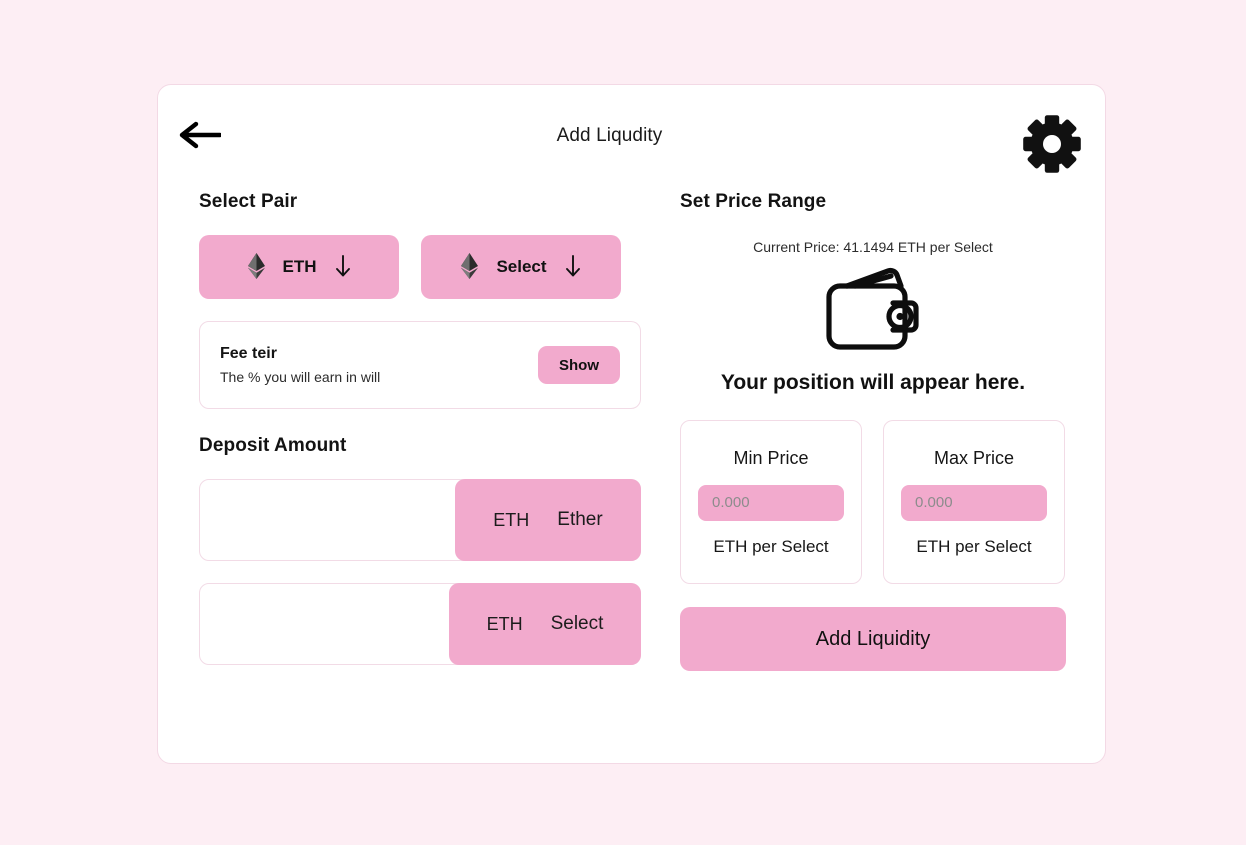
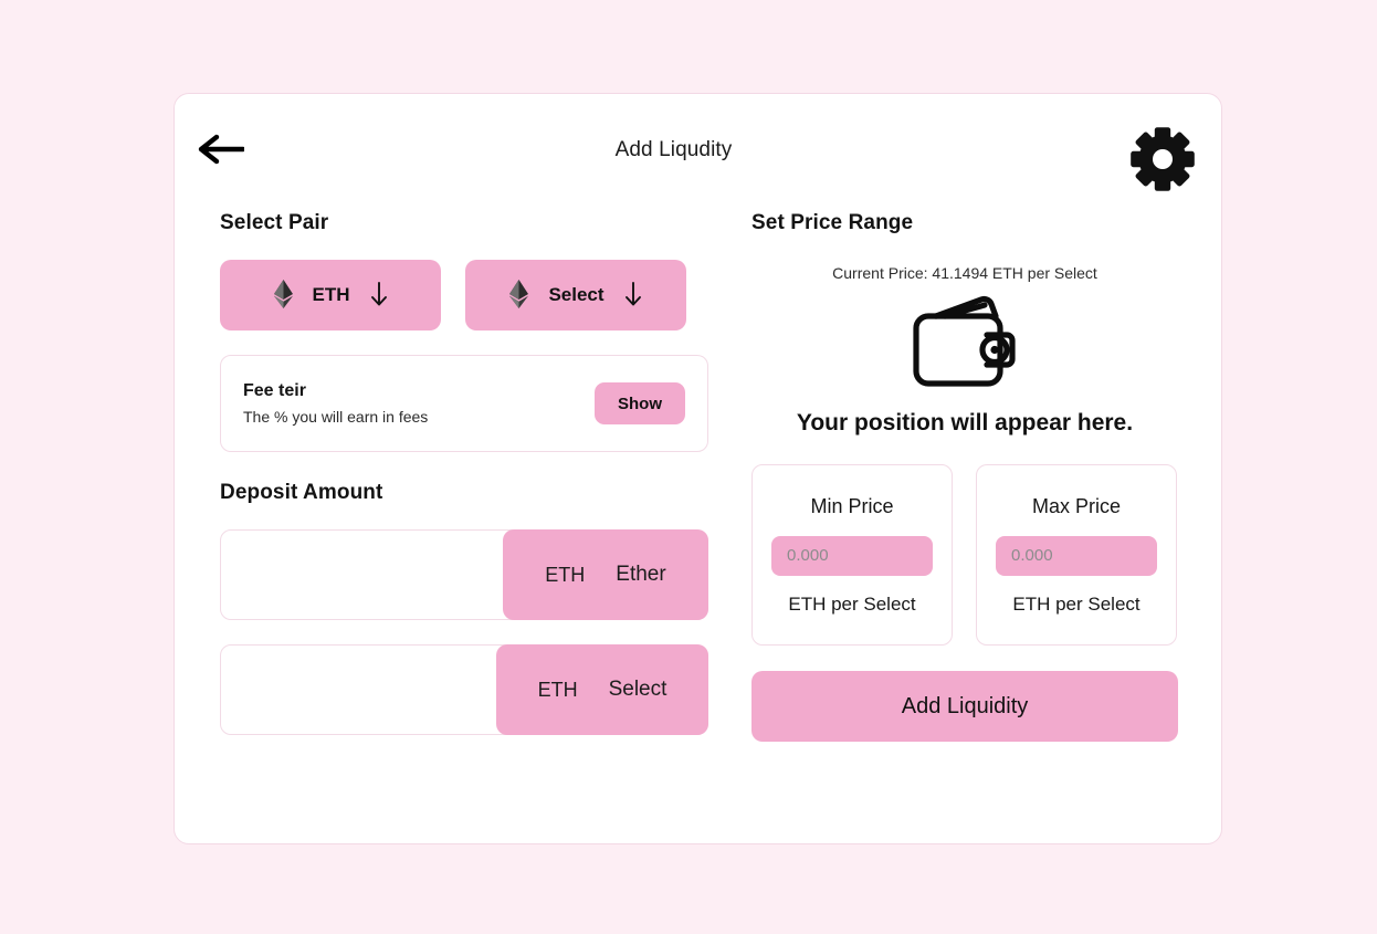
  Add Liqudity
  Select Pair
  ETH
  Select
  Fee teir
- The % you will earn in will
+ The % you will earn in fees
  Show
  Deposit Amount
  ETH
  Ether
  ETH
  Select
  Set Price Range
  Current Price: 41.1494 ETH per Select
  Your position will appear here.
  Min Price
  0.000
  ETH per Select
  Max Price
  0.000
  ETH per Select
  Add Liquidity
